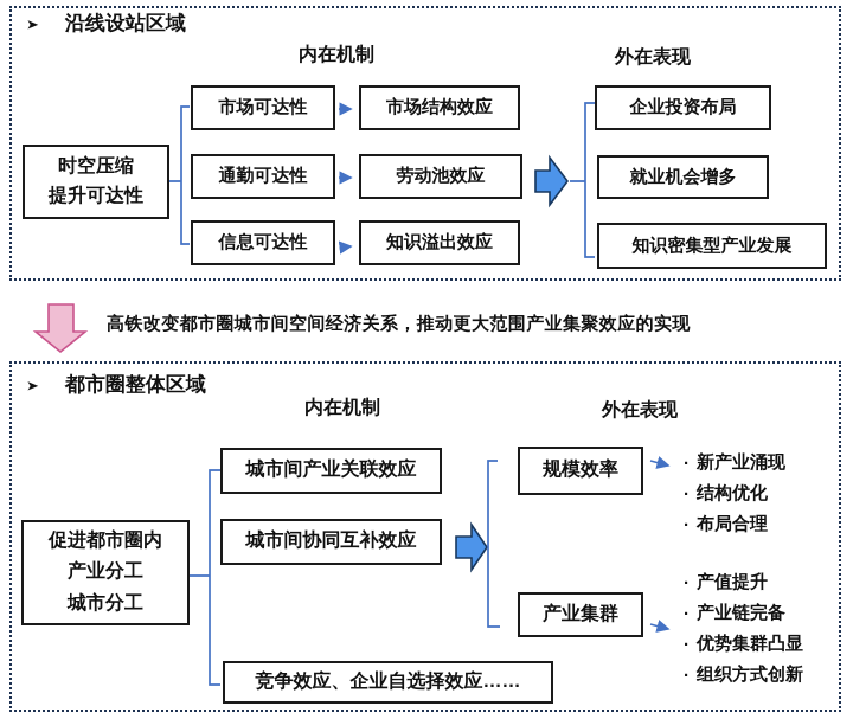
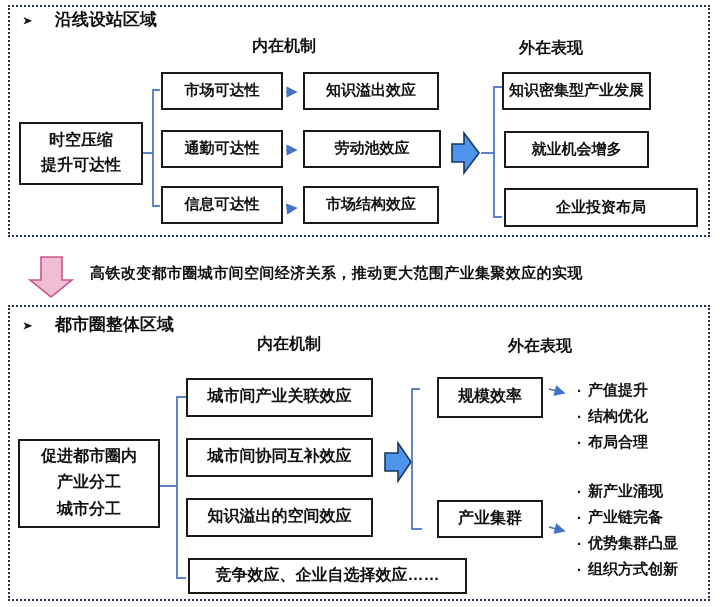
  ➤
  沿线设站区域
  内在机制
  外在表现
  时空压缩
  提升可达性
  市场可达性
  通勤可达性
  信息可达性
- 市场结构效应
+ 知识溢出效应
  劳动池效应
- 知识溢出效应
+ 市场结构效应
- 企业投资布局
+ 知识密集型产业发展
  就业机会增多
- 知识密集型产业发展
+ 企业投资布局
  高铁改变都市圈城市间空间经济关系，推动更大范围产业集聚效应的实现
  ➤
  都市圈整体区域
  内在机制
  外在表现
  促进都市圈内
  产业分工
  城市分工
  城市间产业关联效应
  城市间协同互补效应
+ 知识溢出的空间效应
  竞争效应、企业自选择效应……
  规模效率
  产业集群
  ·
- 新产业涌现
+ 产值提升
  ·
  结构优化
  ·
  布局合理
  ·
- 产值提升
+ 新产业涌现
  ·
  产业链完备
  ·
  优势集群凸显
  ·
  组织方式创新
